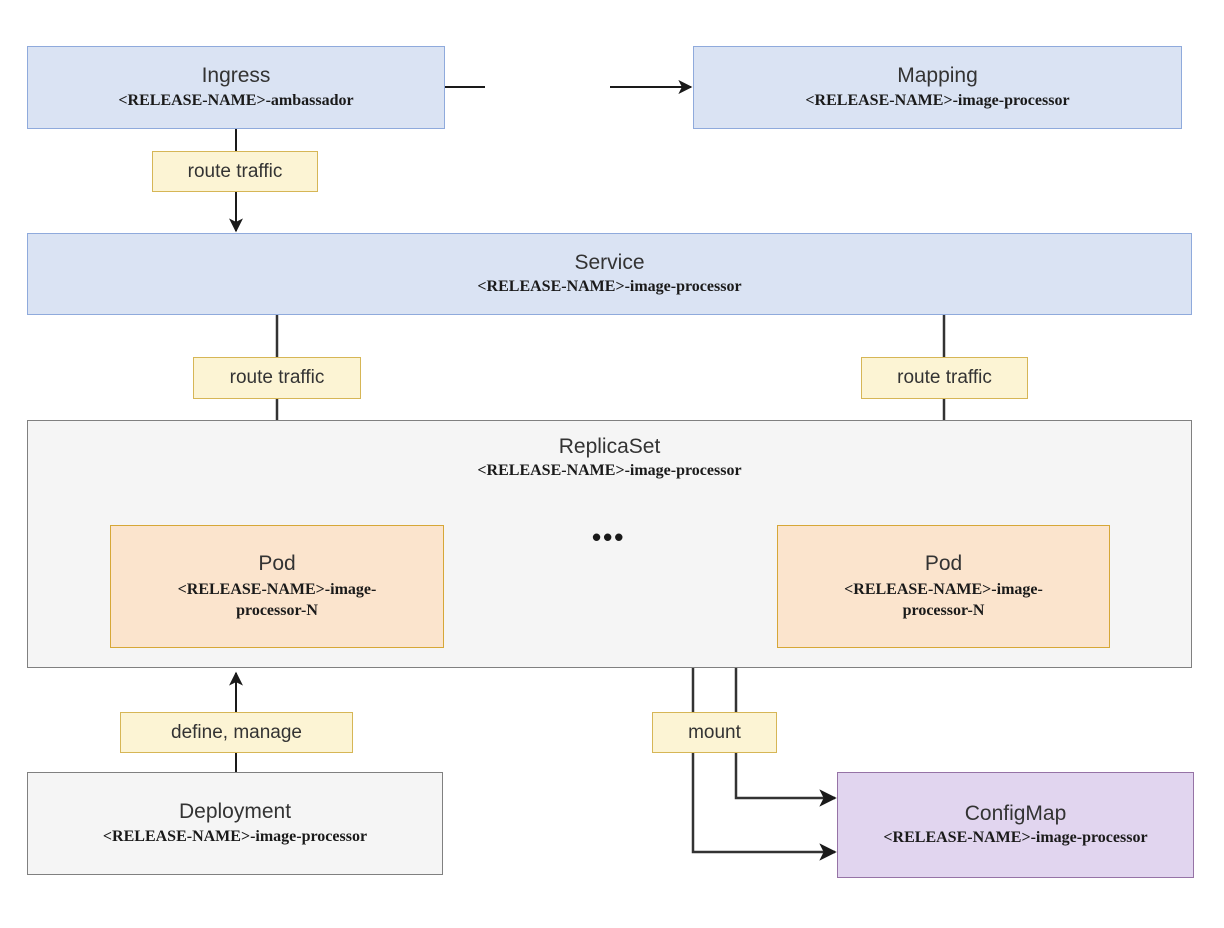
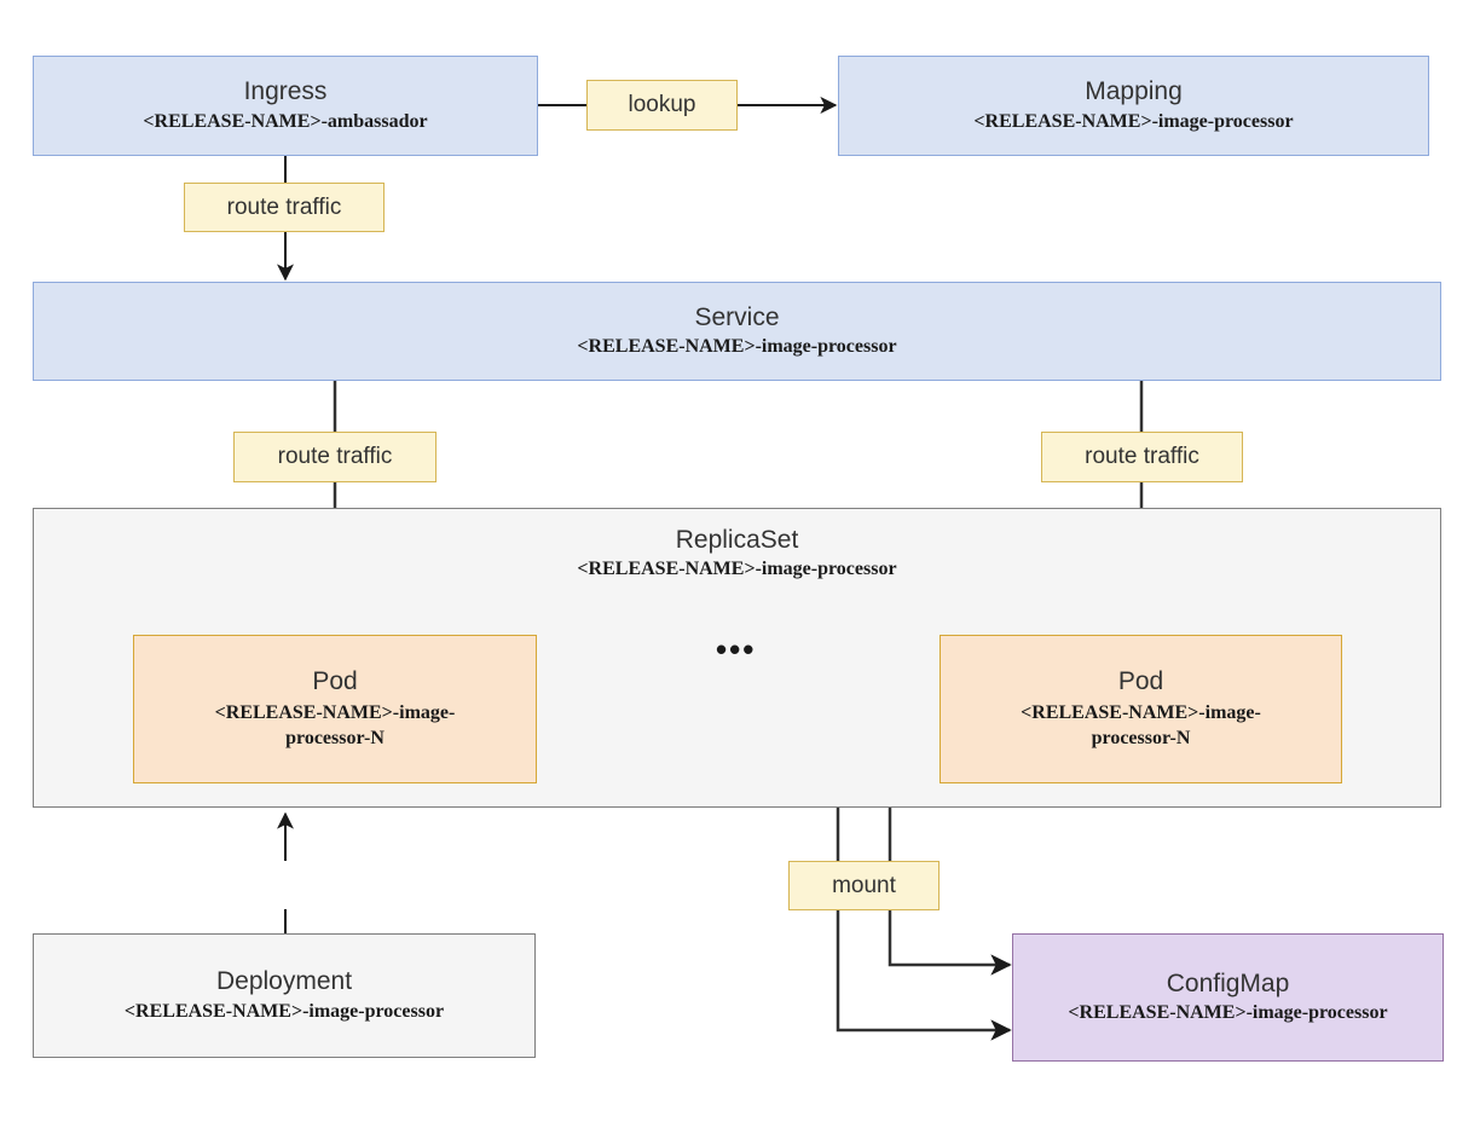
  Ingress
  <RELEASE-NAME>-ambassador
+ lookup
  Mapping
  <RELEASE-NAME>-image-processor
  route traffic
  Service
  <RELEASE-NAME>-image-processor
  route traffic
  route traffic
  ReplicaSet
  <RELEASE-NAME>-image-processor
  •••
  Pod
  <RELEASE-NAME>-image-
  processor-N
  Pod
  <RELEASE-NAME>-image-
  processor-N
- define, manage
  mount
  Deployment
  <RELEASE-NAME>-image-processor
  ConfigMap
  <RELEASE-NAME>-image-processor
